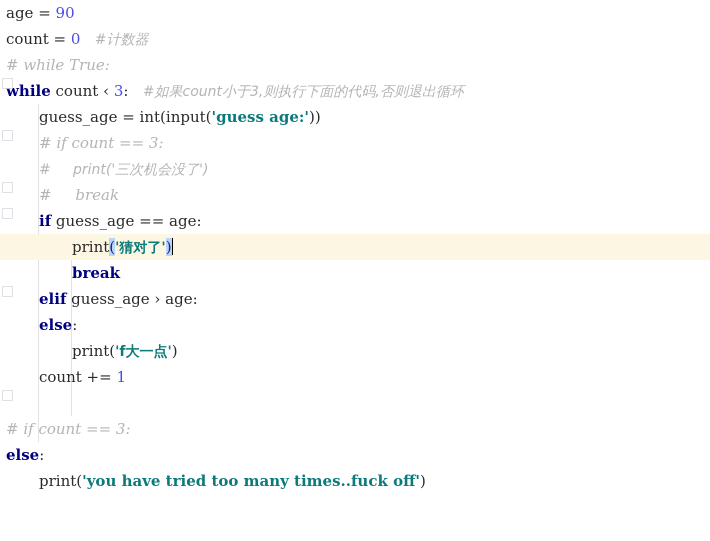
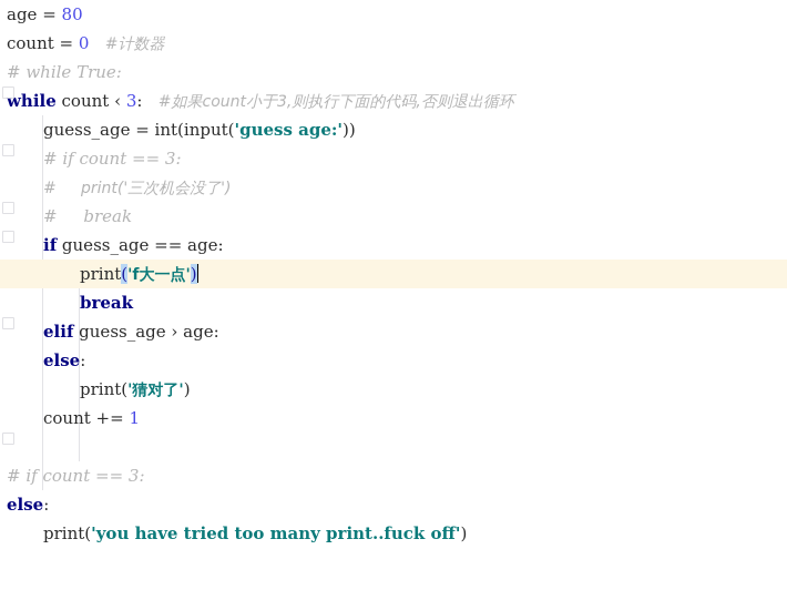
- age = 90
+ age = 80
  count = 0 #计数器
  # while True:
  while count ‹ 3: #如果count小于3,则执行下面的代码,否则退出循环
  guess_age = int(input('guess age:'))
  # if count == 3:
  # print('三次机会没了')
  # break
  if guess_age == age:
- print('猜对了')
+ print('f大一点')
  break
  elif guess_age › age:
  else:
- print('f大一点')
+ print('猜对了')
  count += 1
  # if count == 3:
  else:
- print('you have tried too many times..fuck off')
+ print('you have tried too many print..fuck off')
